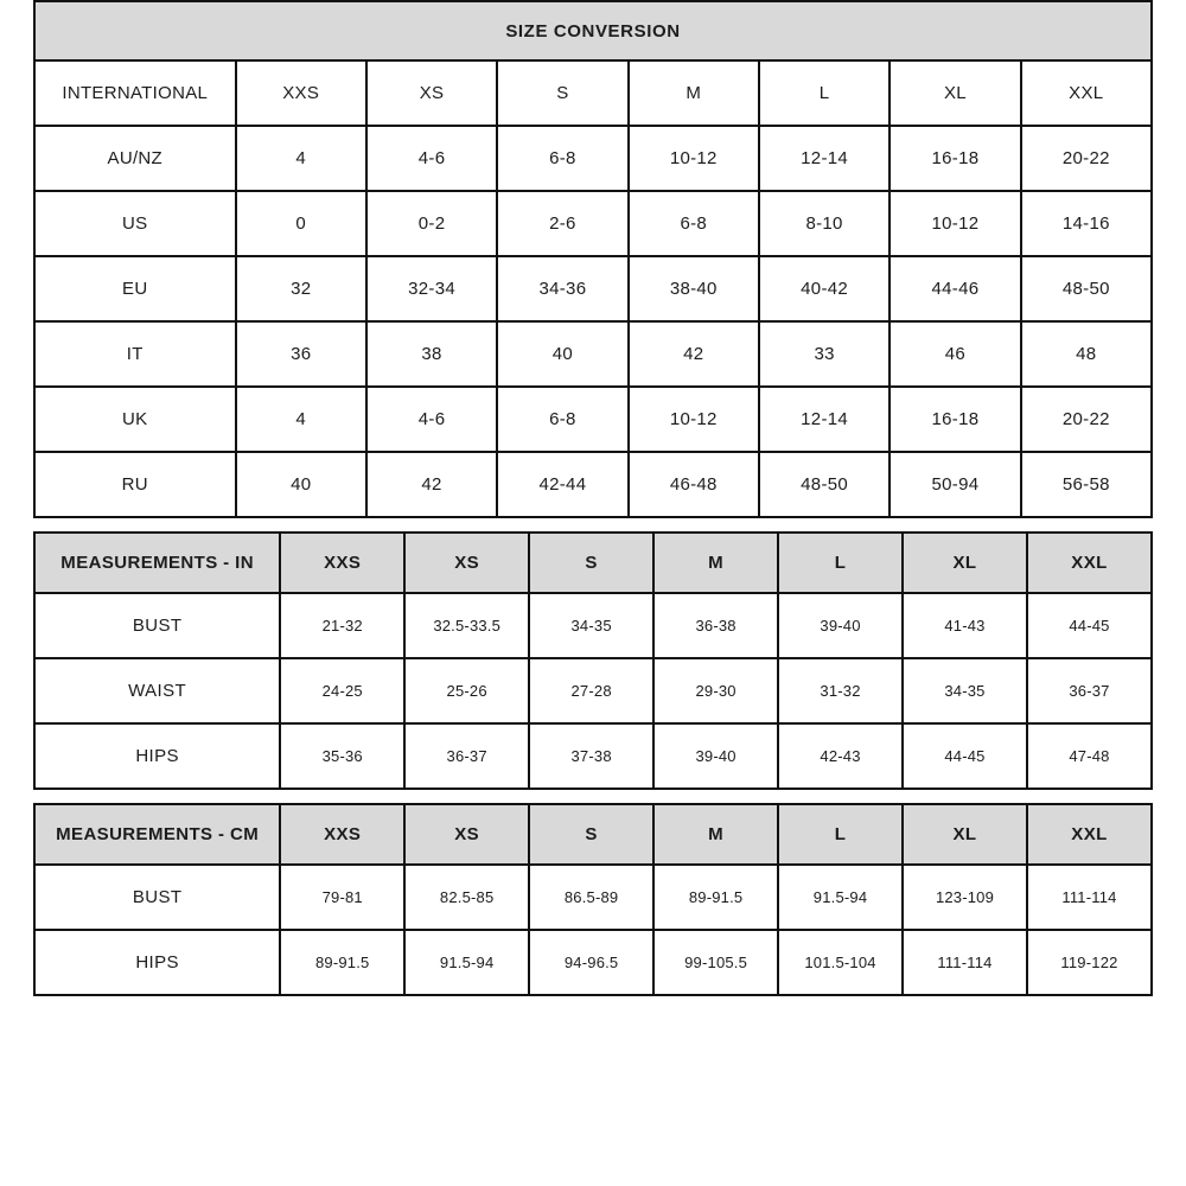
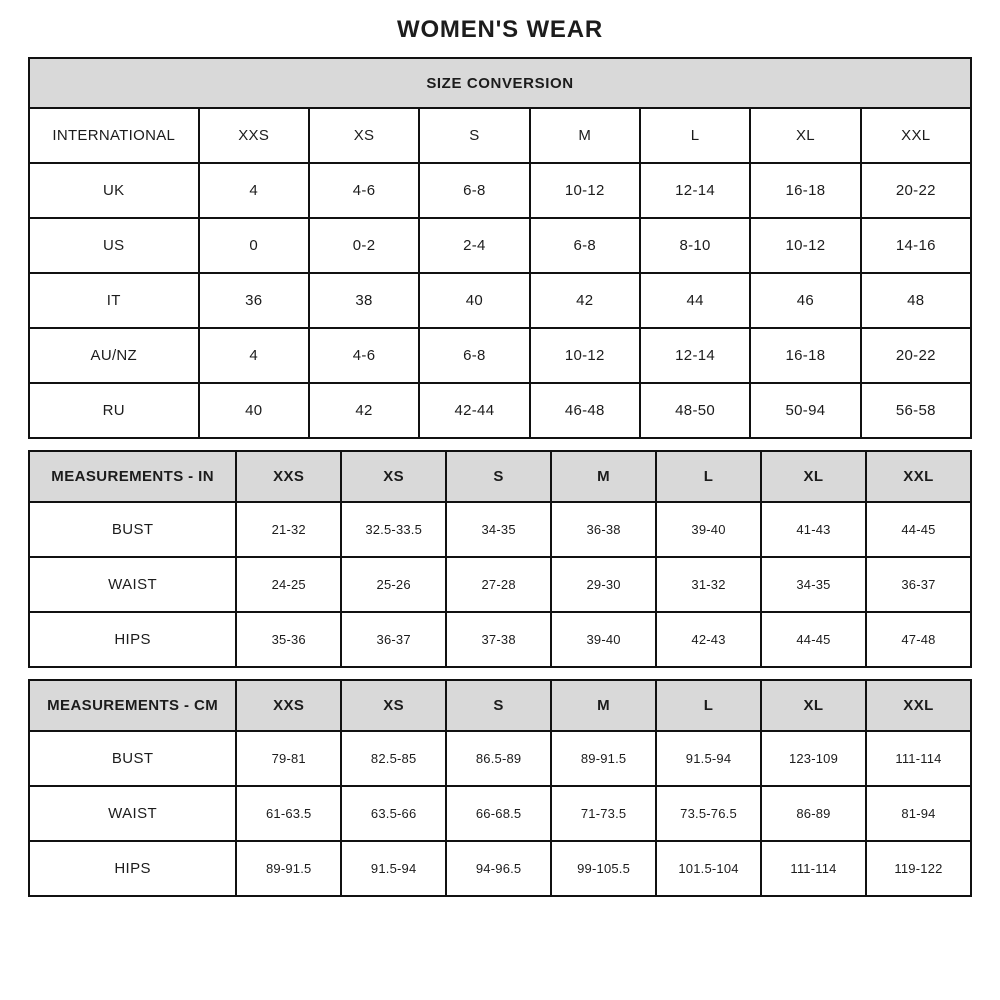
+ WOMEN'S WEAR
  SIZE CONVERSION
  INTERNATIONAL	XXS	XS	S	M	L	XL	XXL
- AU/NZ	4	4-6	6-8	10-12	12-14	16-18	20-22
+ UK	4	4-6	6-8	10-12	12-14	16-18	20-22
- US	0	0-2	2-6	6-8	8-10	10-12	14-16
+ US	0	0-2	2-4	6-8	8-10	10-12	14-16
- EU	32	32-34	34-36	38-40	40-42	44-46	48-50
- IT	36	38	40	42	33	46	48
+ IT	36	38	40	42	44	46	48
- UK	4	4-6	6-8	10-12	12-14	16-18	20-22
+ AU/NZ	4	4-6	6-8	10-12	12-14	16-18	20-22
  RU	40	42	42-44	46-48	48-50	50-94	56-58
  MEASUREMENTS - IN	XXS	XS	S	M	L	XL	XXL
  BUST	21-32	32.5-33.5	34-35	36-38	39-40	41-43	44-45
  WAIST	24-25	25-26	27-28	29-30	31-32	34-35	36-37
  HIPS	35-36	36-37	37-38	39-40	42-43	44-45	47-48
  MEASUREMENTS - CM	XXS	XS	S	M	L	XL	XXL
  BUST	79-81	82.5-85	86.5-89	89-91.5	91.5-94	123-109	111-114
+ WAIST	61-63.5	63.5-66	66-68.5	71-73.5	73.5-76.5	86-89	81-94
  HIPS	89-91.5	91.5-94	94-96.5	99-105.5	101.5-104	111-114	119-122
